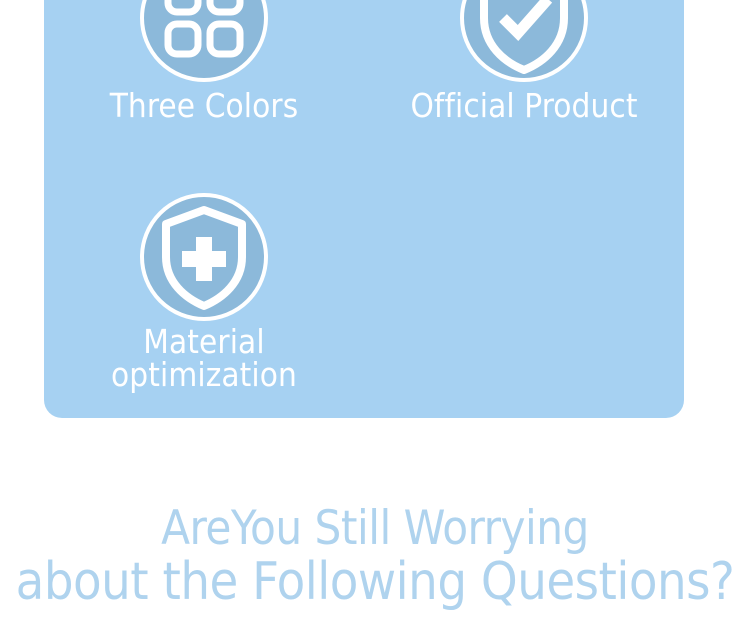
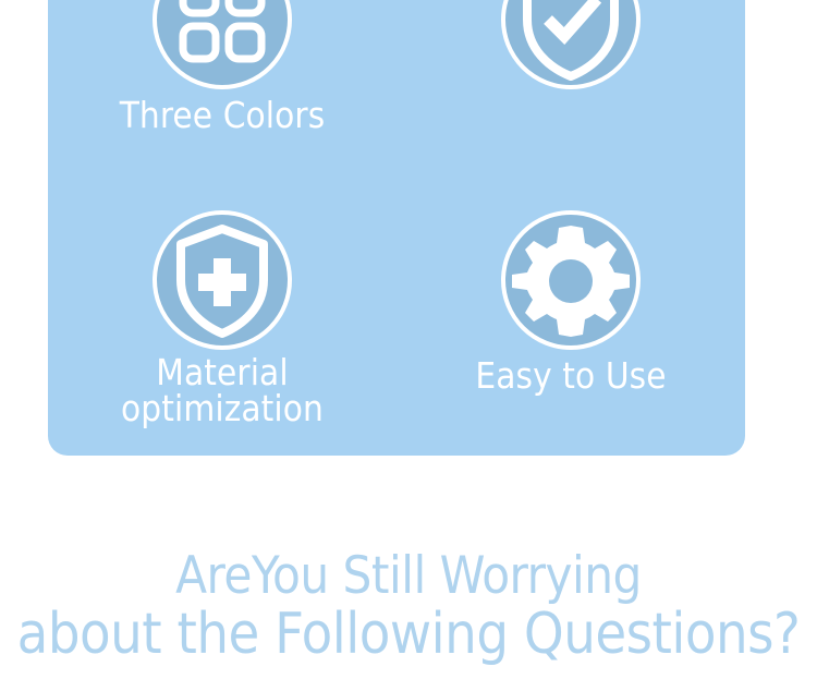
  Three Colors
- Official Product
  Material
  optimization
+ Easy to Use
  AreYou Still Worrying
  about the Following Questions?
